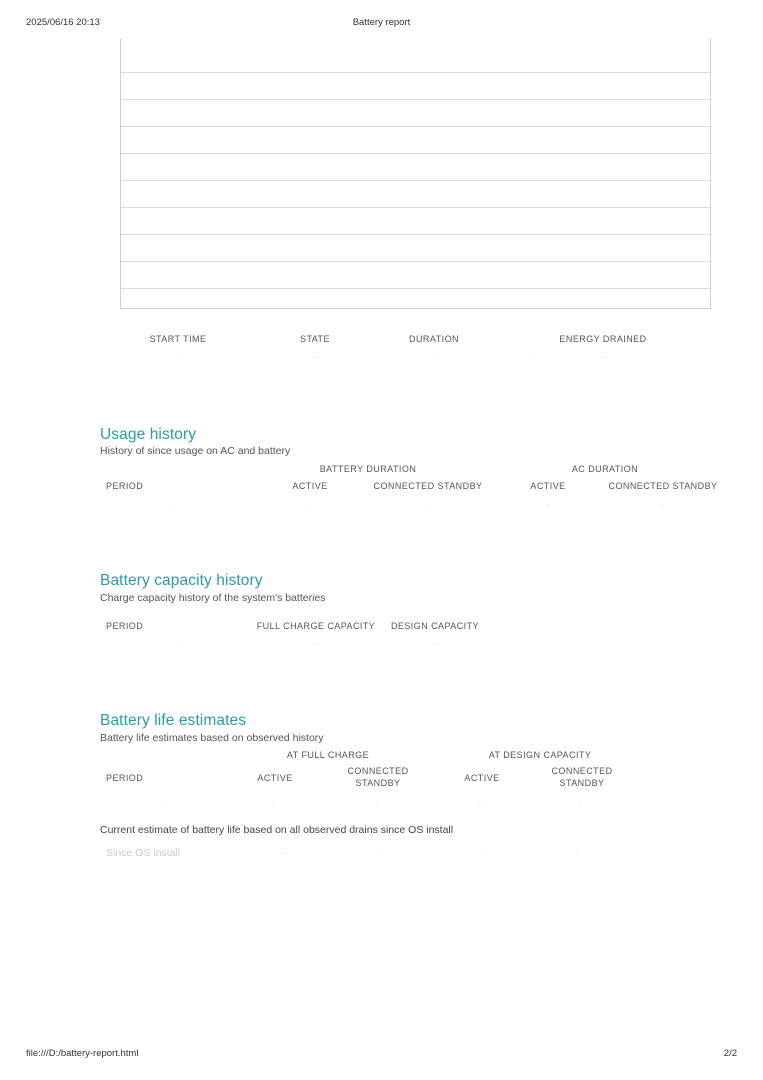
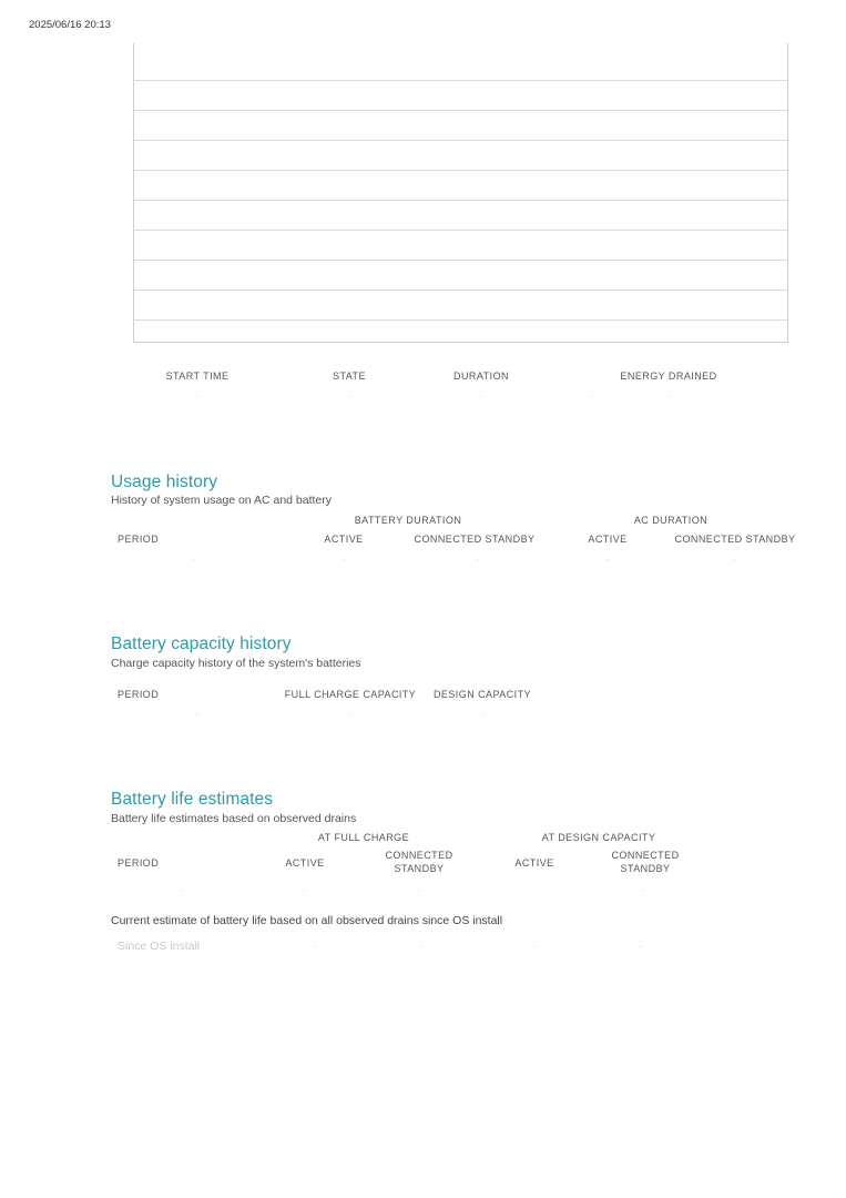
  2025/06/16 20:13
- Battery report
  START TIME
  STATE
  DURATION
  ENERGY DRAINED
  Usage history
- History of since usage on AC and battery
+ History of system usage on AC and battery
  BATTERY DURATION
  AC DURATION
  PERIOD
  ACTIVE
  CONNECTED STANDBY
  ACTIVE
  CONNECTED STANDBY
  Battery capacity history
  Charge capacity history of the system's batteries
  PERIOD
  FULL CHARGE CAPACITY
  DESIGN CAPACITY
  Battery life estimates
- Battery life estimates based on observed history
+ Battery life estimates based on observed drains
  AT FULL CHARGE
  AT DESIGN CAPACITY
  PERIOD
  ACTIVE
  CONNECTED STANDBY
  ACTIVE
  CONNECTED STANDBY
  Current estimate of battery life based on all observed drains since OS install
  Since OS install
- file:///D:/battery-report.html
- 2/2
